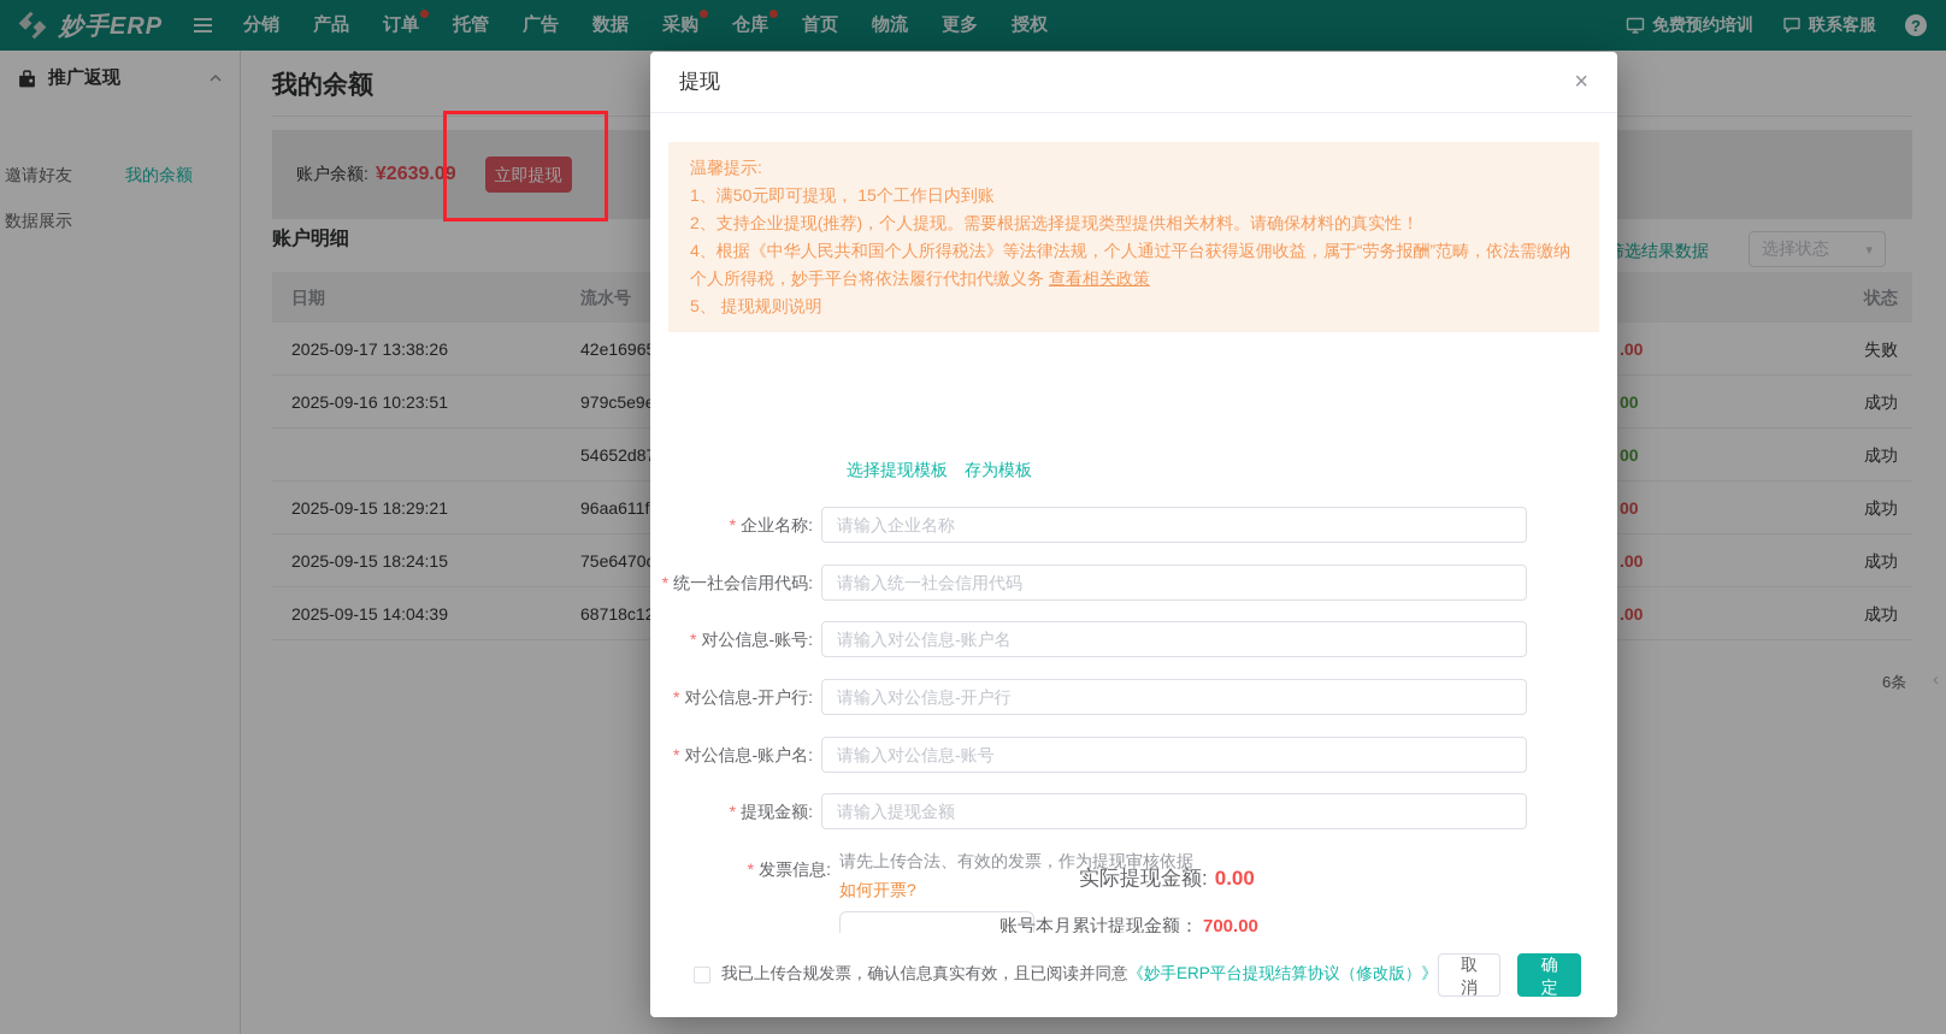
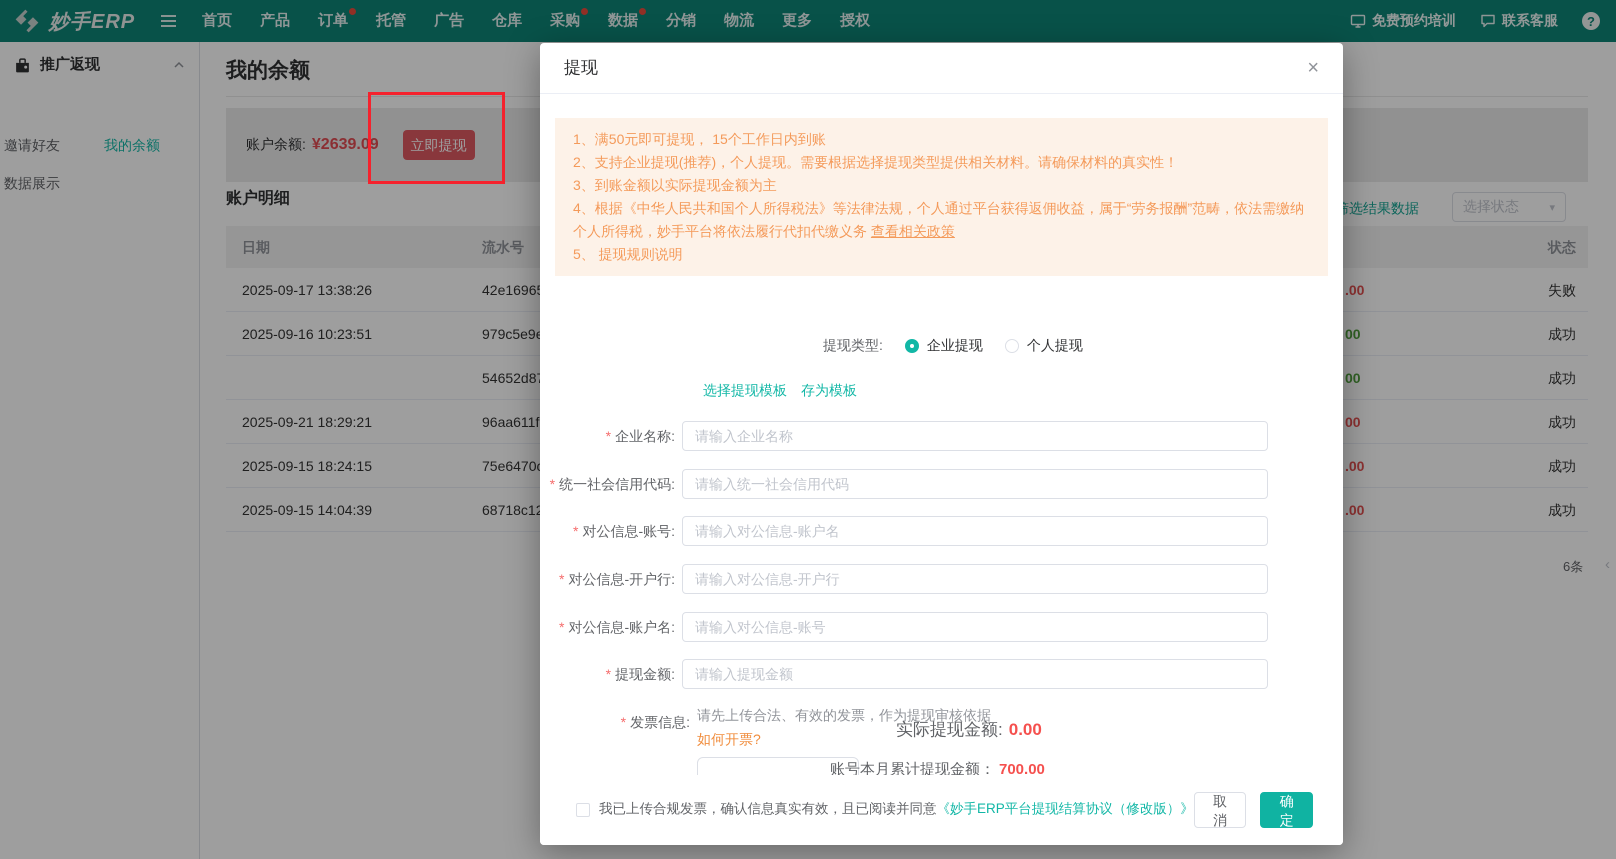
  妙手ERP
- 分销
+ 首页
  产品
  订单
  托管
  广告
- 数据
+ 仓库
  采购
- 仓库
+ 数据
- 首页
+ 分销
  物流
  更多
  授权
  免费预约培训
  联系客服
  ?
  推广返现
  邀请好友
  我的余额
  数据展示
  我的余额
  账户余额:
  ¥2639.09
  立即提现
  账户明细
  选择状态
  ▾
  日期
  流水号
  状态
  2025-09-17 13:38:26
  42e1696
  .00
  失败
  2025-09-16 10:23:51
  979c5e9
  00
  成功
  54652d8
  00
  成功
- 2025-09-15 18:29:21
+ 2025-09-21 18:29:21
  96aa611f
  00
  成功
  2025-09-15 18:24:15
  75e6470
  .00
  成功
  2025-09-15 14:04:39
  68718c1
  .00
  成功
  6条
  ‹
  提现
  ×
- 温馨提示:
  1、满50元即可提现， 15个工作日内到账
  2、支持企业提现(推荐)，个人提现。需要根据选择提现类型提供相关材料。请确保材料的真实性！
+ 3、到账金额以实际提现金额为主
  4、根据《中华人民共和国个人所得税法》等法律法规，个人通过平台获得返佣收益，属于“劳务报酬”范畴，依法需缴纳个人所得税，妙手平台将依法履行代扣代缴义务 查看相关政策
  5、 提现规则说明
+ 提现类型:
+ 企业提现
+ 个人提现
  选择提现模板
  存为模板
  * 企业名称:
  请输入企业名称
  * 统一社会信用代码:
  请输入统一社会信用代码
  * 对公信息-账号:
  请输入对公信息-账户名
  * 对公信息-开户行:
  请输入对公信息-开户行
  * 对公信息-账户名:
  请输入对公信息-账号
  * 提现金额:
  请输入提现金额
  * 发票信息:
  请先上传合法、有效的发票，作为提现审核依据
  如何开票?
  实际提现金额: 0.00
  账号本月累计提现金额： 700.00
  我已上传合规发票，确认信息真实有效，且已阅读并同意
  《妙手ERP平台提现结算协议（修改版）》
  取消
  确定
